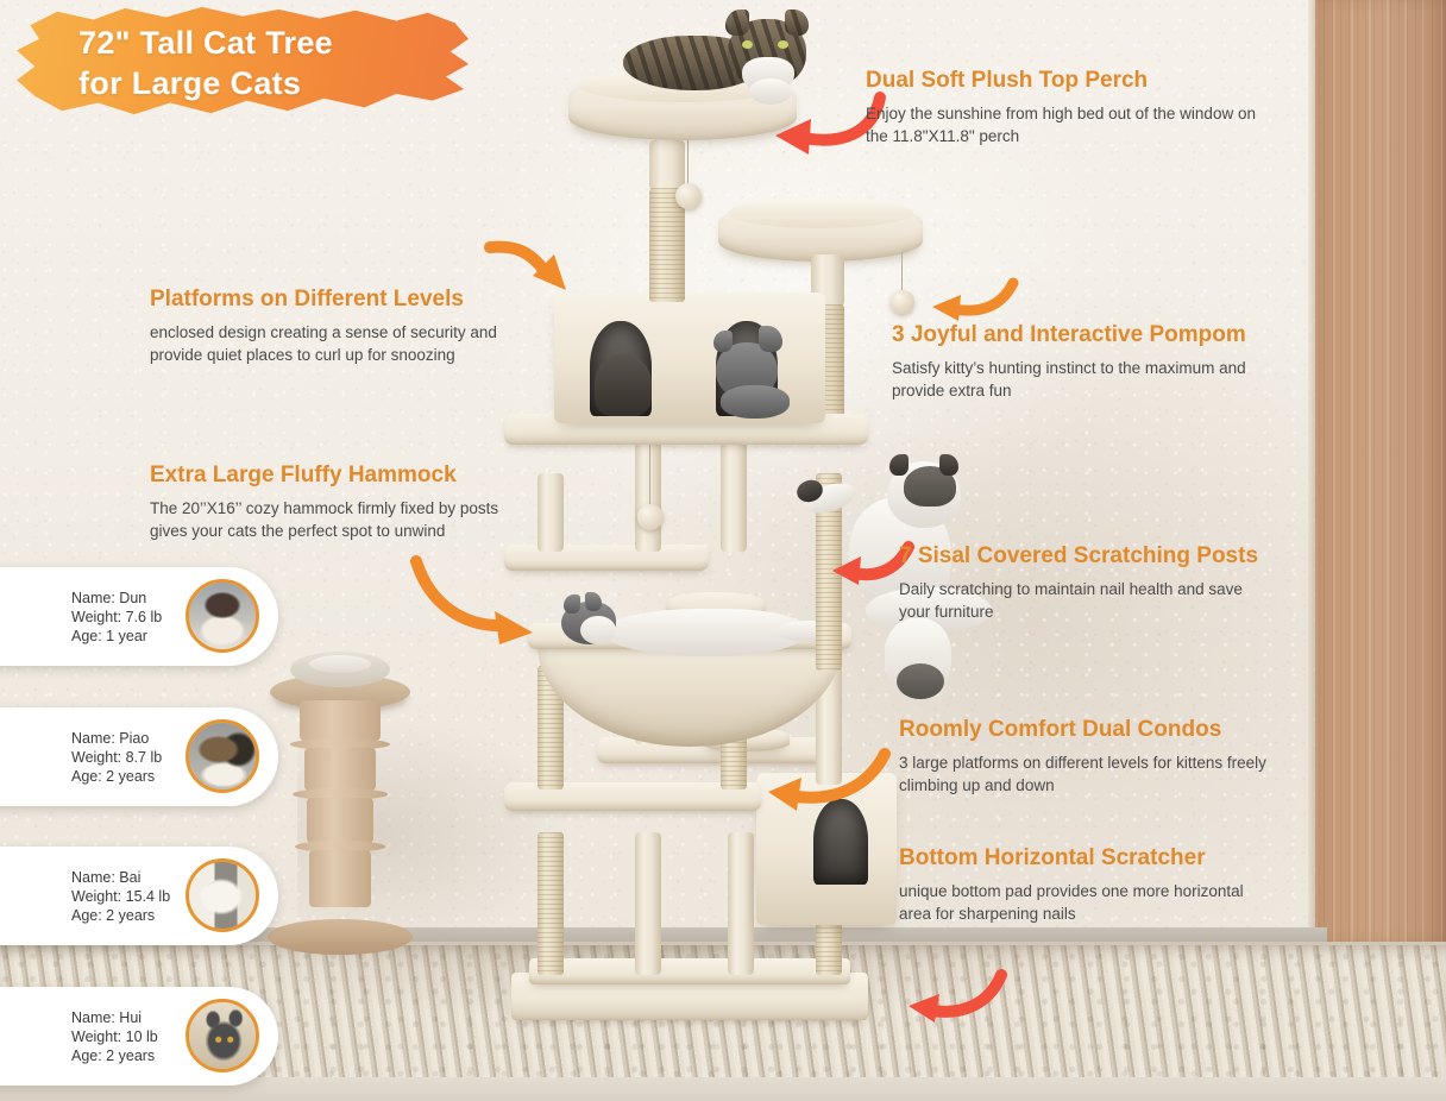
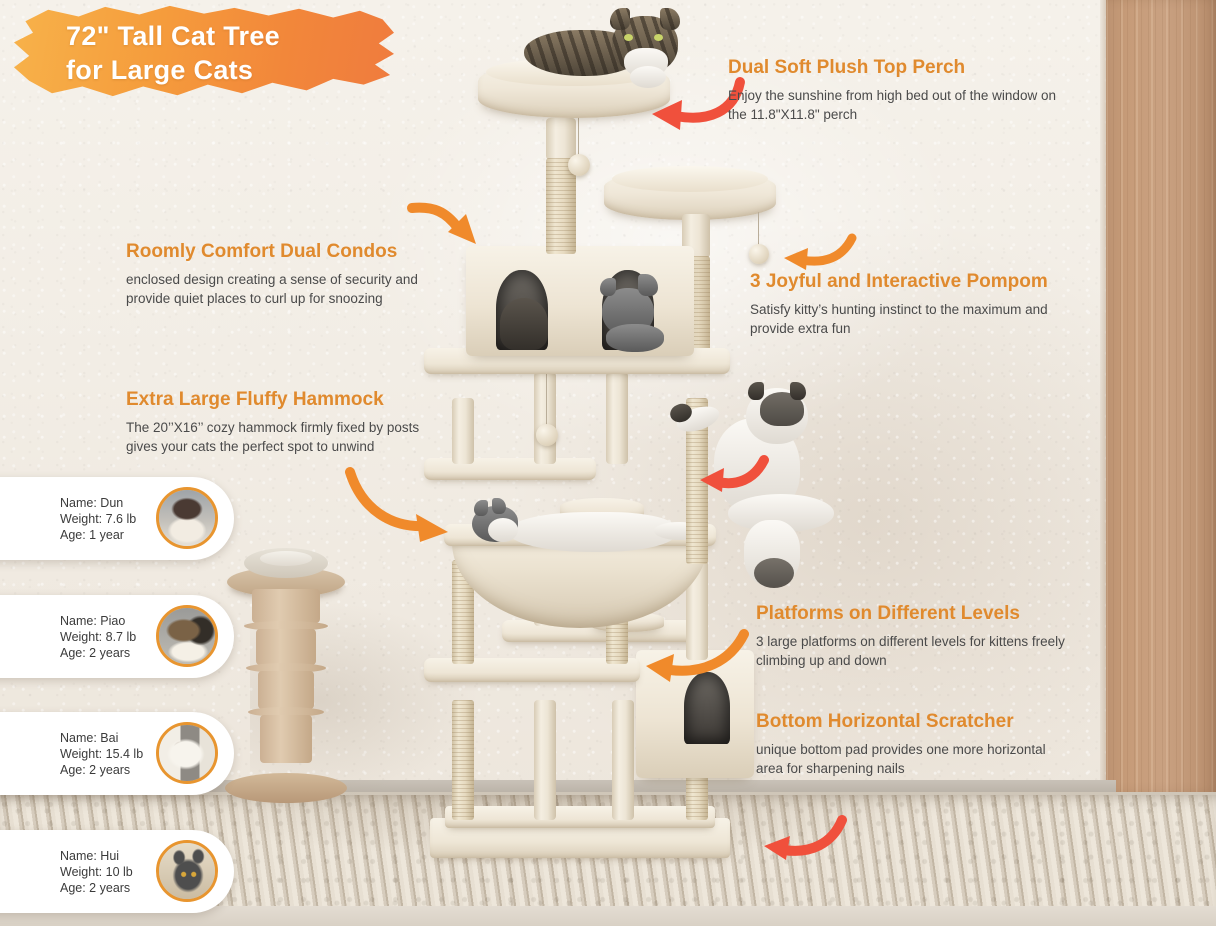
  72" Tall Cat Tree
  for Large Cats
  Dual Soft Plush Top Perch
  Enjoy the sunshine from high bed out of the window on the 11.8"X11.8" perch
- Platforms on Different Levels
+ Roomly Comfort Dual Condos
  enclosed design creating a sense of security and provide quiet places to curl up for snoozing
  3 Joyful and Interactive Pompom
  Satisfy kitty’s hunting instinct to the maximum and provide extra fun
  Extra Large Fluffy Hammock
  The 20’’X16’’ cozy hammock firmly fixed by posts gives your cats the perfect spot to unwind
- 7 Sisal Covered Scratching Posts
- Daily scratching to maintain nail health and save your furniture
- Roomly Comfort Dual Condos
+ Platforms on Different Levels
  3 large platforms on different levels for kittens freely climbing up and down
  Bottom Horizontal Scratcher
  unique bottom pad provides one more horizontal area for sharpening nails
  Name: Dun
  Weight: 7.6 lb
  Age: 1 year
  Name: Piao
  Weight: 8.7 lb
  Age: 2 years
  Name: Bai
  Weight: 15.4 lb
  Age: 2 years
  Name: Hui
  Weight: 10 lb
  Age: 2 years
